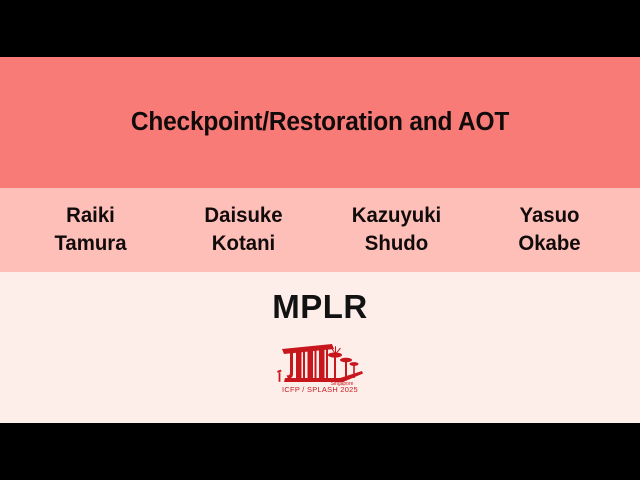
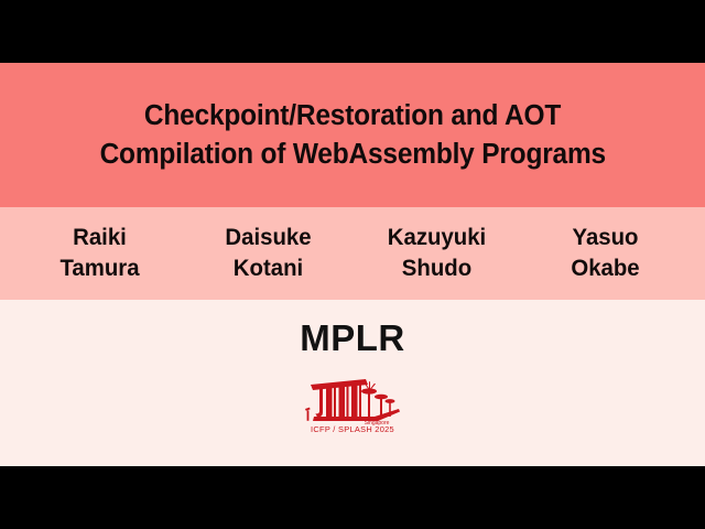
  Checkpoint/Restoration and AOT
+ Compilation of WebAssembly Programs
  Raiki
  Tamura
  Daisuke
  Kotani
  Kazuyuki
  Shudo
  Yasuo
  Okabe
  MPLR
  ICFP / SPLASH 2025
